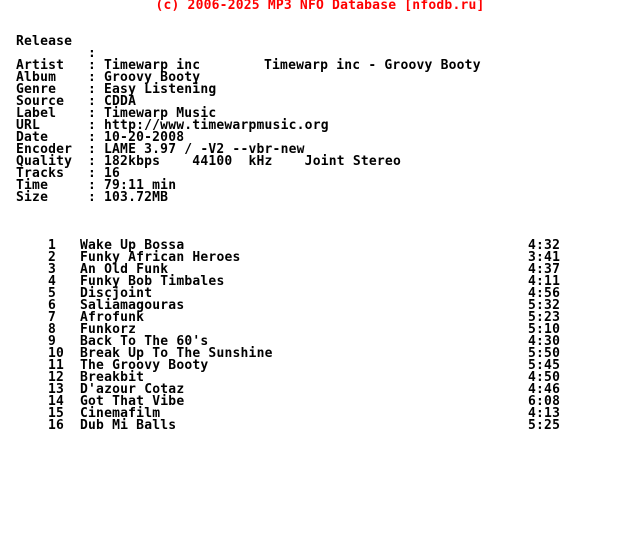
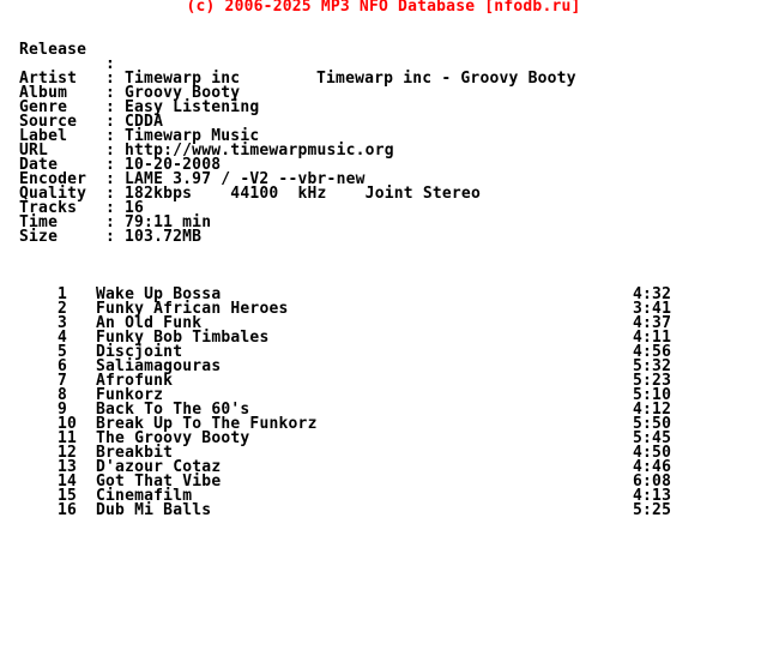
  (c) 2006-2025 MP3 NFO Database [nfodb.ru]
  Release
  :
  Timewarp inc - Groovy Booty
  Artist
  :
  Timewarp inc
  Album
  :
  Groovy Booty
  Genre
  :
  Easy Listening
  Source
  :
  CDDA
  Label
  :
  Timewarp Music
  URL
  :
  http://www.timewarpmusic.org
  Date
  :
  10-20-2008
  Encoder
  :
  LAME 3.97 / -V2 --vbr-new
  Quality
  :
  182kbps 44100 kHz Joint Stereo
  Tracks
  :
  16
  Time
  :
  79:11 min
  Size
  :
  103.72MB
  1
  Wake Up Bossa
  4:32
  2
  Funky African Heroes
  3:41
  3
  An Old Funk
  4:37
  4
  Funky Bob Timbales
  4:11
  5
  Discjoint
  4:56
  6
  Saliamagouras
  5:32
  7
  Afrofunk
  5:23
  8
  Funkorz
  5:10
  9
  Back To The 60's
- 4:30
+ 4:12
  10
- Break Up To The Sunshine
+ Break Up To The Funkorz
  5:50
  11
  The Groovy Booty
  5:45
  12
  Breakbit
  4:50
  13
  D'azour Cotaz
  4:46
  14
  Got That Vibe
  6:08
  15
  Cinemafilm
  4:13
  16
  Dub Mi Balls
  5:25
